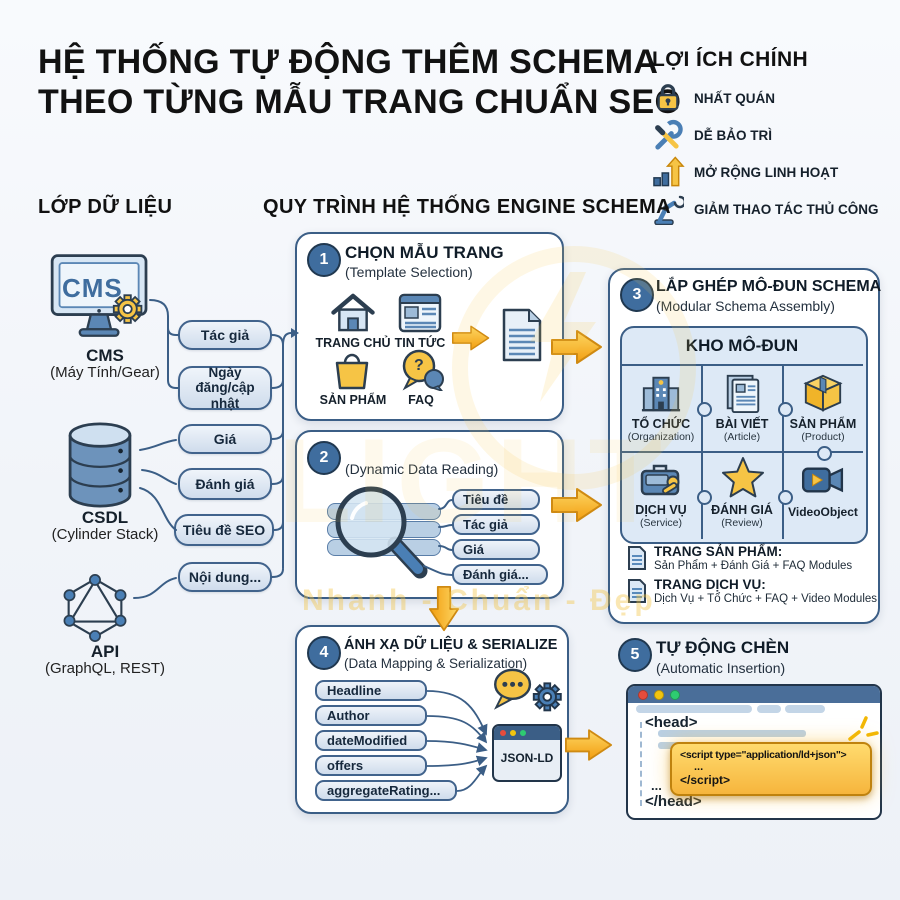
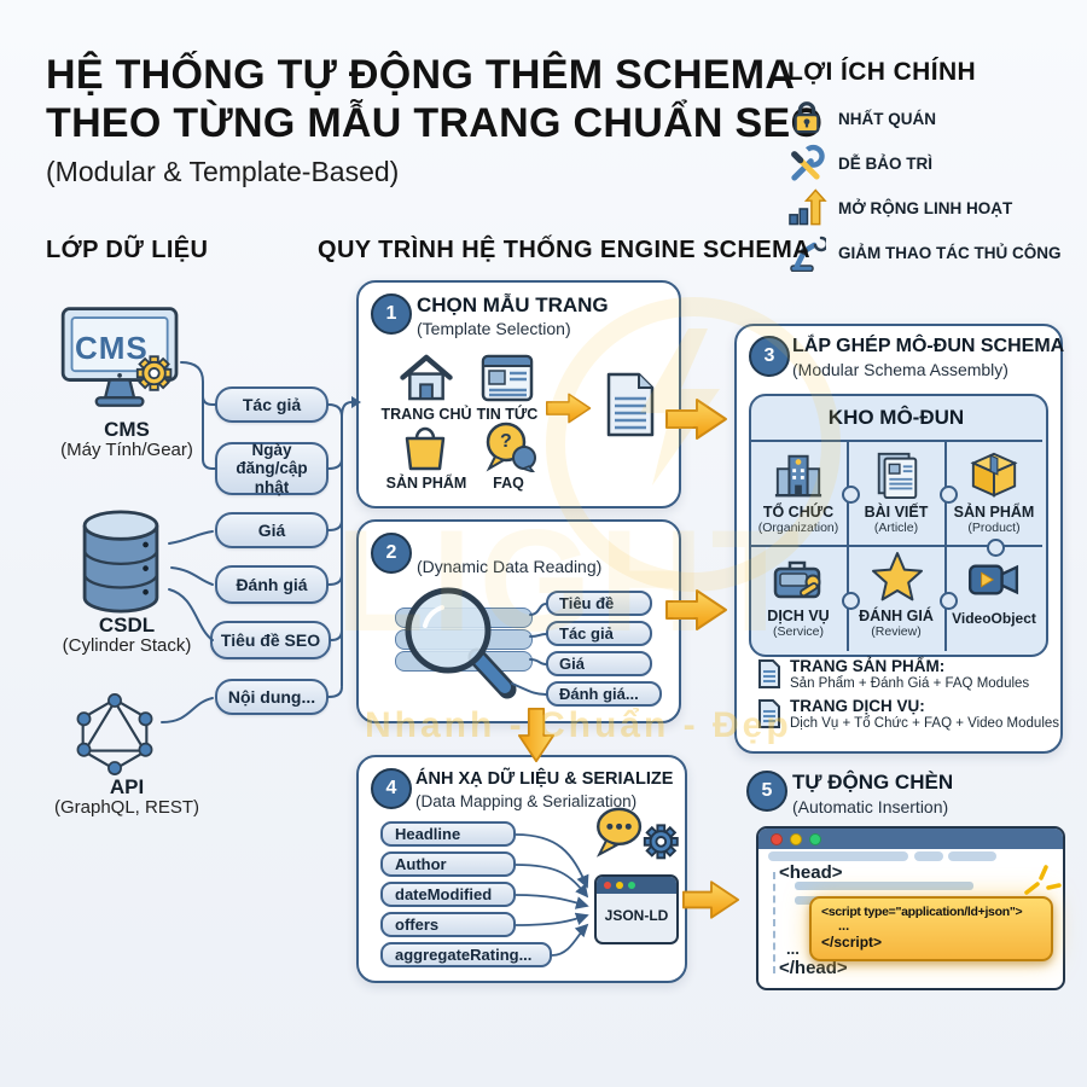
  HỆ THỐNG TỰ ĐỘNG THÊM SCHEMA
  THEO TỪNG MẪU TRANG CHUẨN SE
+ (Modular & Template-Based)
  LỢI ÍCH CHÍNH
  NHẤT QUÁN
  DỄ BẢO TRÌ
  MỞ RỘNG LINH HOẠT
  GIẢM THAO TÁC THỦ CÔNG
  LỚP DỮ LIỆU
  QUY TRÌNH HỆ THỐNG ENGINE SCHEMA
  CMS
  CMS
  (Máy Tính/Gear)
  CSDL
  (Cylinder Stack)
  API
  (GraphQL, REST)
  Tác giả
  Ngày đăng/cập nhật
  Giá
  Đánh giá
  Tiêu đề SEO
  Nội dung...
  1
  CHỌN MẪU TRANG
  (Template Selection)
  TRANG CHỦ
  TIN TỨC
  SẢN PHẨM
  ?
  FAQ
  2
  (Dynamic Data Reading)
  Tiêu đề
  Tác giả
  Giá
  Đánh giá...
  3
  LẮP GHÉP MÔ-ĐUN SCHEMA
  (Modular Schema Assembly)
  KHO MÔ-ĐUN
  TỔ CHỨC
  (Organization)
  BÀI VIẾT
  (Article)
  SẢN PHẨM
  (Product)
  DỊCH VỤ
  (Service)
  ĐÁNH GIÁ
  (Review)
  VideoObject
  TRANG SẢN PHẨM:
  Sản Phẩm + Đánh Giá + FAQ Modules
  TRANG DỊCH VỤ:
  Dịch Vụ + Tổ Chức + FAQ + Video Modules
  4
  ÁNH XẠ DỮ LIỆU & SERIALIZE
  (Data Mapping & Serialization)
  Headline
  Author
  dateModified
  offers
  aggregateRating...
  JSON-LD
  5
  TỰ ĐỘNG CHÈN
  (Automatic Insertion)
  <head>
  ...
  </head>
  <script type="application/ld+json">
  ...
  </script>
  LIGHT
  Nhanh - Chuẩn - Đẹp
